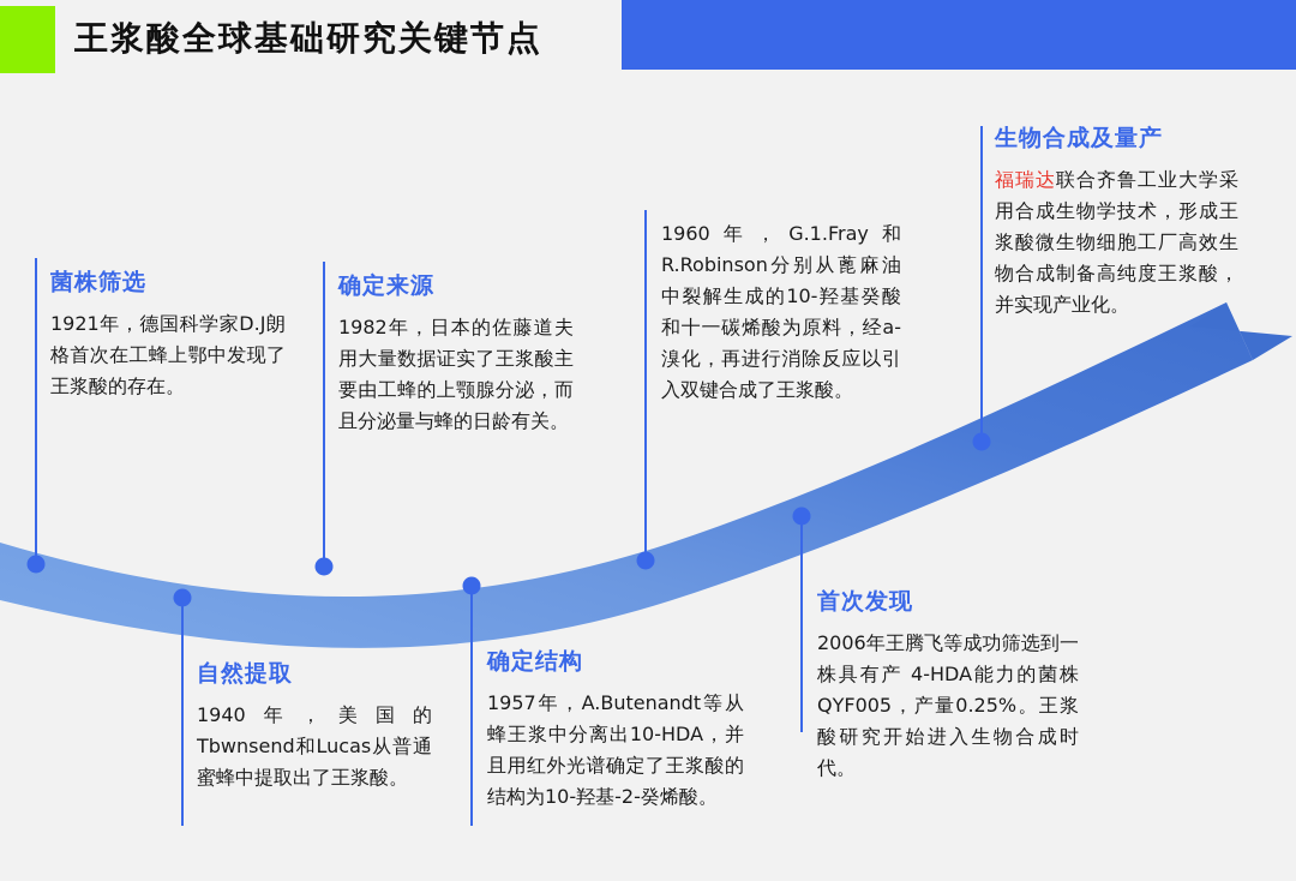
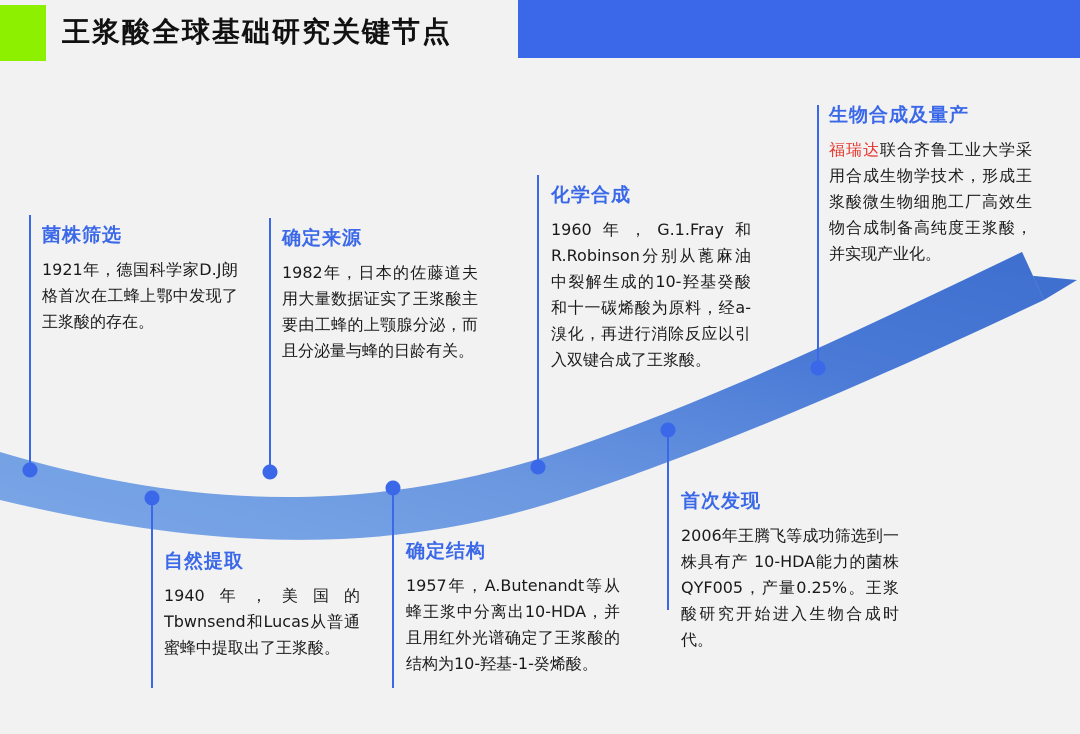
  王浆酸全球基础研究关键节点
  菌株筛选
  1921年，德国科学家D.J朗格首次在工蜂上鄂中发现了王浆酸的存在。
  自然提取
  1940年，美国的Tbwnsend和Lucas从普通蜜蜂中提取出了王浆酸。
  确定来源
  1982年，日本的佐藤道夫用大量数据证实了王浆酸主要由工蜂的上颚腺分泌，而且分泌量与蜂的日龄有关。
  确定结构
- 1957年，A.Butenandt等从蜂王浆中分离出10-HDA，并且用红外光谱确定了王浆酸的结构为10-羟基-2-癸烯酸。
+ 1957年，A.Butenandt等从蜂王浆中分离出10-HDA，并且用红外光谱确定了王浆酸的结构为10-羟基-1-癸烯酸。
+ 化学合成
  1960年，G.1.Fray和R.Robinson分别从蓖麻油中裂解生成的10-羟基癸酸和十一碳烯酸为原料，经a-溴化，再进行消除反应以引入双键合成了王浆酸。
  首次发现
- 2006年王腾飞等成功筛选到一株具有产 4-HDA能力的菌株QYF005，产量0.25%。王浆酸研究开始进入生物合成时代。
+ 2006年王腾飞等成功筛选到一株具有产 10-HDA能力的菌株QYF005，产量0.25%。王浆酸研究开始进入生物合成时代。
  生物合成及量产
  福瑞达联合齐鲁工业大学采用合成生物学技术，形成王浆酸微生物细胞工厂高效生物合成制备高纯度王浆酸，并实现产业化。
